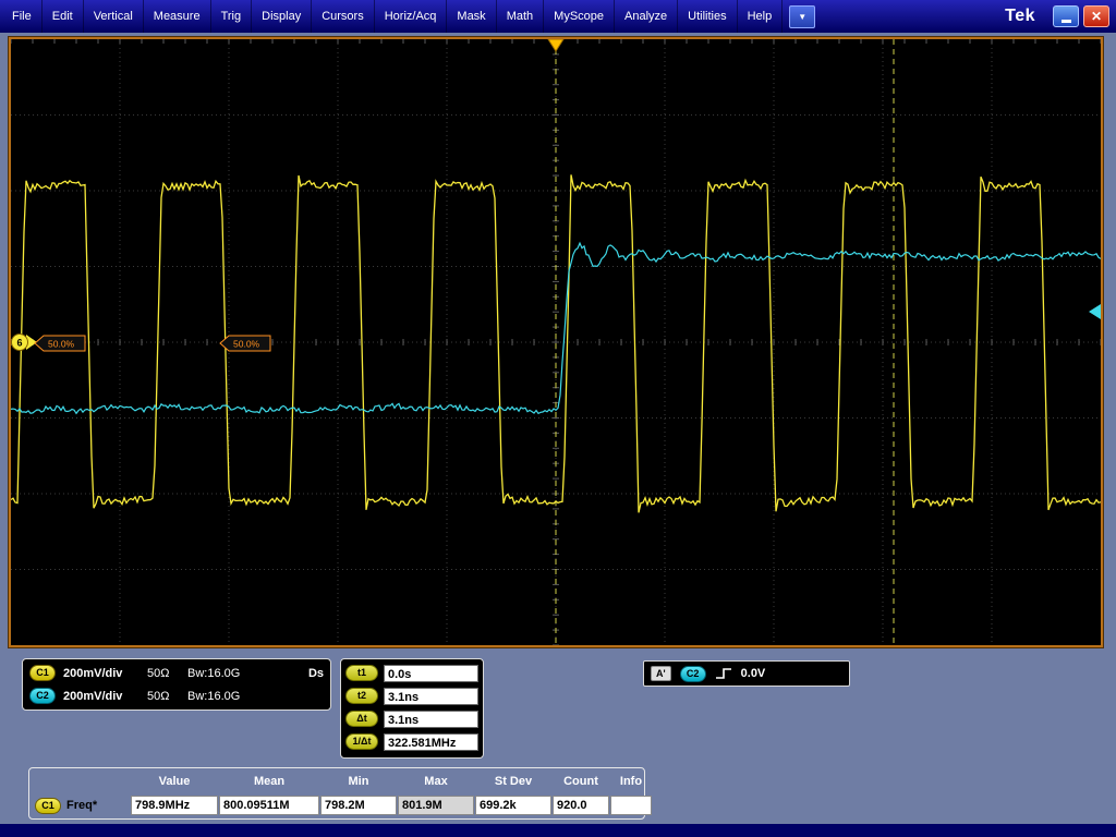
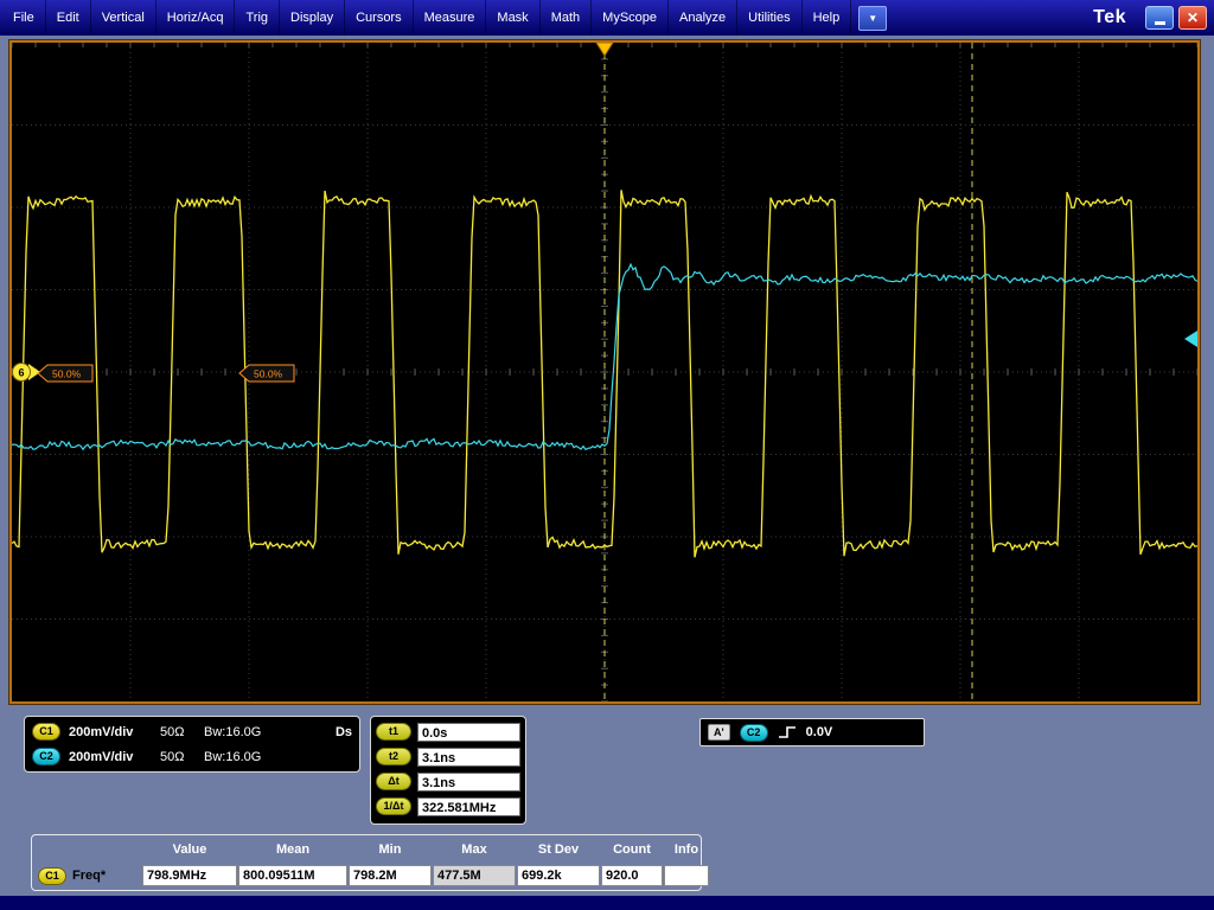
  File
  Edit
  Vertical
- Measure
+ Horiz/Acq
  Trig
  Display
  Cursors
- Horiz/Acq
+ Measure
  Mask
  Math
  MyScope
  Analyze
  Utilities
  Help
  ▼
  Tek
  ✕
  6
  50.0%
  50.0%
  C1
  200mV/div
  50Ω
  Bw:16.0G
  Ds
  C2
  200mV/div
  50Ω
  Bw:16.0G
  t1
  0.0s
  t2
  3.1ns
  Δt
  3.1ns
  1/Δt
  322.581MHz
  A'
  C2
  0.0V
  Value
  Mean
  Min
  Max
  St Dev
  Count
  Info
  C1
  Freq*
  798.9MHz
  800.09511M
  798.2M
- 801.9M
+ 477.5M
  699.2k
  920.0
